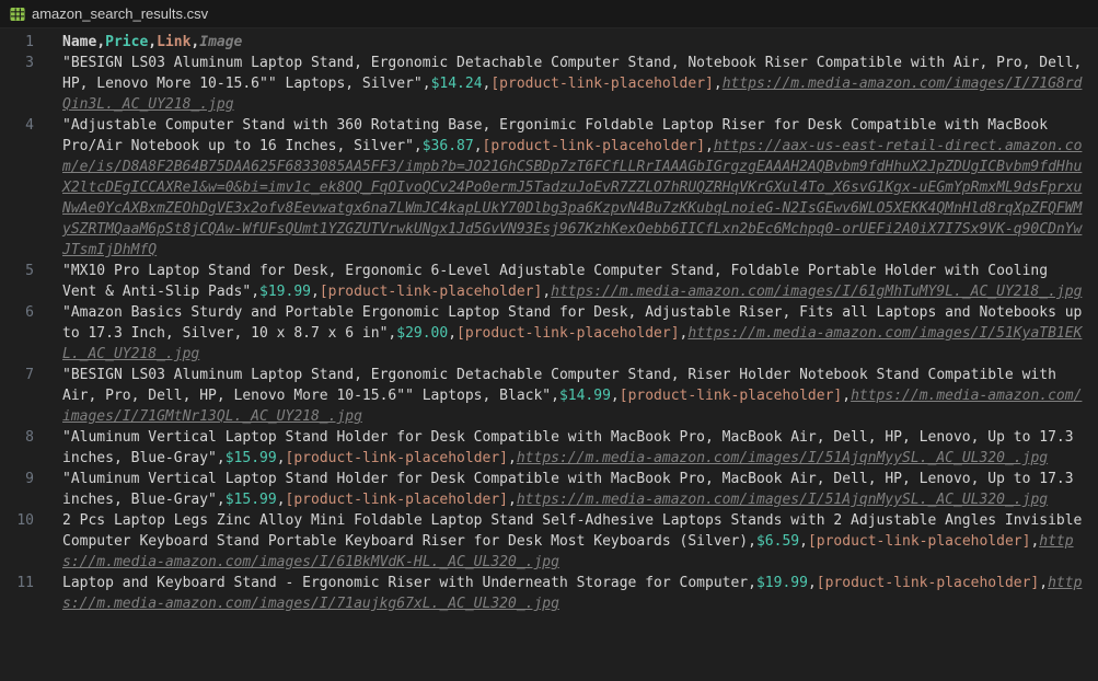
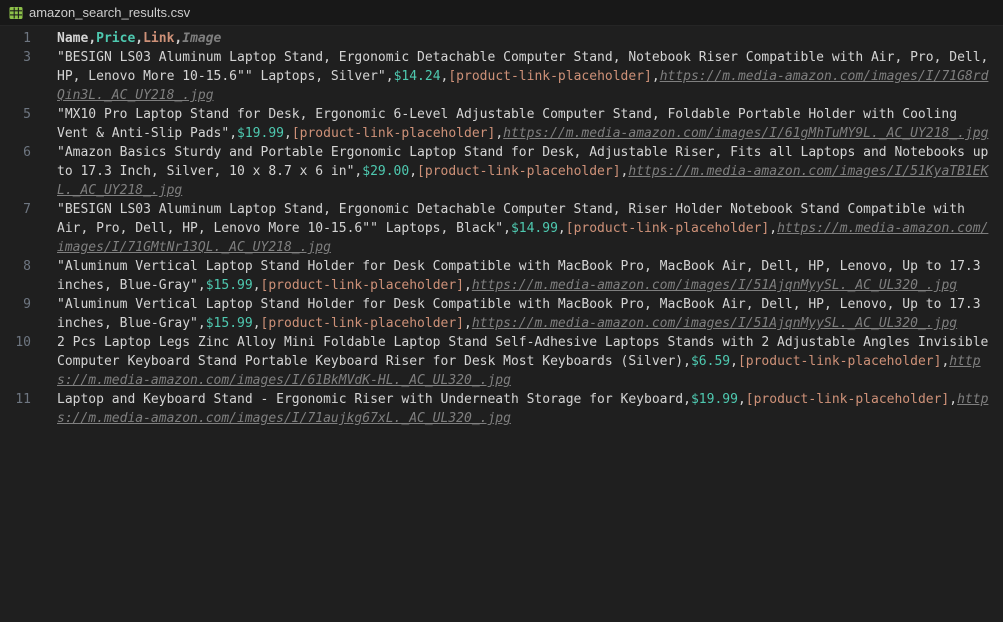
  amazon_search_results.csv
  1
  Name,Price,Link,Image
  3
  "BESIGN LS03 Aluminum Laptop Stand, Ergonomic Detachable Computer Stand, Notebook Riser Compatible with Air, Pro, Dell, HP, Lenovo More 10-15.6"" Laptops, Silver",$14.24,[product-link-placeholder],https://m.media-amazon.com/images/I/71G8rdQin3L._AC_UY218_.jpg
- 4
- "Adjustable Computer Stand with 360 Rotating Base, Ergonimic Foldable Laptop Riser for Desk Compatible with MacBook Pro/Air Notebook up to 16 Inches, Silver",$36.87,[product-link-placeholder],https://aax-us-east-retail-direct.amazon.com/e/is/D8A8F2B64B75DAA625F6833085AA5FF3/impb?b=JO21GhCSBDp7zT6FCfLLRrIAAAGbIGrgzgEAAAH2AQBvbm9fdHhuX2JpZDUgICBvbm9fdHhuX2ltcDEgICCAXRe1&w=0&bi=imv1c_ek8OQ_FqOIvoQCv24Po0ermJ5TadzuJoEvR7ZZLO7hRUQZRHqVKrGXul4To_X6svG1Kgx-uEGmYpRmxML9dsFprxuNwAe0YcAXBxmZEOhDgVE3x2ofv8Eevwatgx6na7LWmJC4kapLUkY70Dlbg3pa6KzpvN4Bu7zKKubqLnoieG-N2IsGEwv6WLO5XEKK4QMnHld8rqXpZFQFWMySZRTMQaaM6pSt8jCQAw-WfUFsQUmt1YZGZUTVrwkUNgx1Jd5GvVN93Esj967KzhKexOebb6IICfLxn2bEc6Mchpq0-orUEFi2A0iX7I7Sx9VK-q90CDnYwJTsmIjDhMfQ
  5
  "MX10 Pro Laptop Stand for Desk, Ergonomic 6-Level Adjustable Computer Stand, Foldable Portable Holder with Cooling Vent & Anti-Slip Pads",$19.99,[product-link-placeholder],https://m.media-amazon.com/images/I/61gMhTuMY9L._AC_UY218_.jpg
  6
  "Amazon Basics Sturdy and Portable Ergonomic Laptop Stand for Desk, Adjustable Riser, Fits all Laptops and Notebooks up to 17.3 Inch, Silver, 10 x 8.7 x 6 in",$29.00,[product-link-placeholder],https://m.media-amazon.com/images/I/51KyaTB1EKL._AC_UY218_.jpg
  7
  "BESIGN LS03 Aluminum Laptop Stand, Ergonomic Detachable Computer Stand, Riser Holder Notebook Stand Compatible with Air, Pro, Dell, HP, Lenovo More 10-15.6"" Laptops, Black",$14.99,[product-link-placeholder],https://m.media-amazon.com/images/I/71GMtNr13QL._AC_UY218_.jpg
  8
  "Aluminum Vertical Laptop Stand Holder for Desk Compatible with MacBook Pro, MacBook Air, Dell, HP, Lenovo, Up to 17.3 inches, Blue-Gray",$15.99,[product-link-placeholder],https://m.media-amazon.com/images/I/51AjqnMyySL._AC_UL320_.jpg
  9
  "Aluminum Vertical Laptop Stand Holder for Desk Compatible with MacBook Pro, MacBook Air, Dell, HP, Lenovo, Up to 17.3 inches, Blue-Gray",$15.99,[product-link-placeholder],https://m.media-amazon.com/images/I/51AjqnMyySL._AC_UL320_.jpg
  10
  2 Pcs Laptop Legs Zinc Alloy Mini Foldable Laptop Stand Self-Adhesive Laptops Stands with 2 Adjustable Angles Invisible Computer Keyboard Stand Portable Keyboard Riser for Desk Most Keyboards (Silver),$6.59,[product-link-placeholder],https://m.media-amazon.com/images/I/61BkMVdK-HL._AC_UL320_.jpg
  11
- Laptop and Keyboard Stand - Ergonomic Riser with Underneath Storage for Computer,$19.99,[product-link-placeholder],https://m.media-amazon.com/images/I/71aujkg67xL._AC_UL320_.jpg
+ Laptop and Keyboard Stand - Ergonomic Riser with Underneath Storage for Keyboard,$19.99,[product-link-placeholder],https://m.media-amazon.com/images/I/71aujkg67xL._AC_UL320_.jpg
